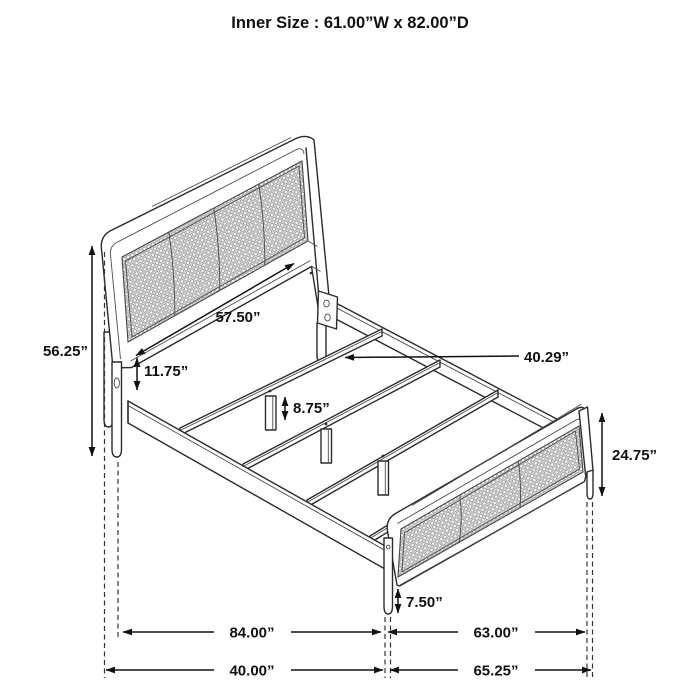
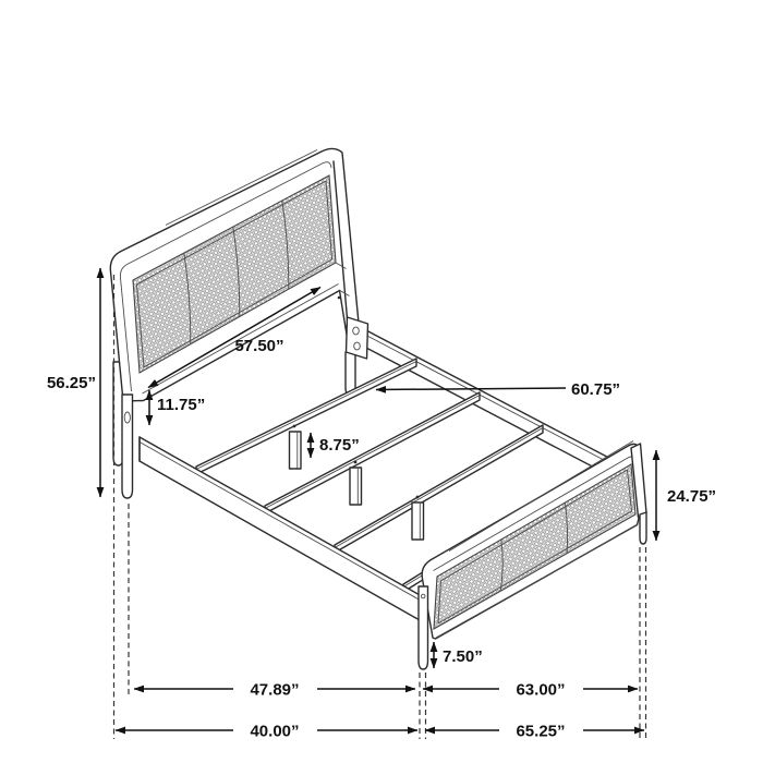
  56.25”
  57.50”
  11.75”
  8.75”
- 40.29”
+ 60.75”
  24.75”
  7.50”
- 84.00”
+ 47.89”
  63.00”
  40.00”
  65.25”
- Inner Size : 61.00”W x 82.00”D
